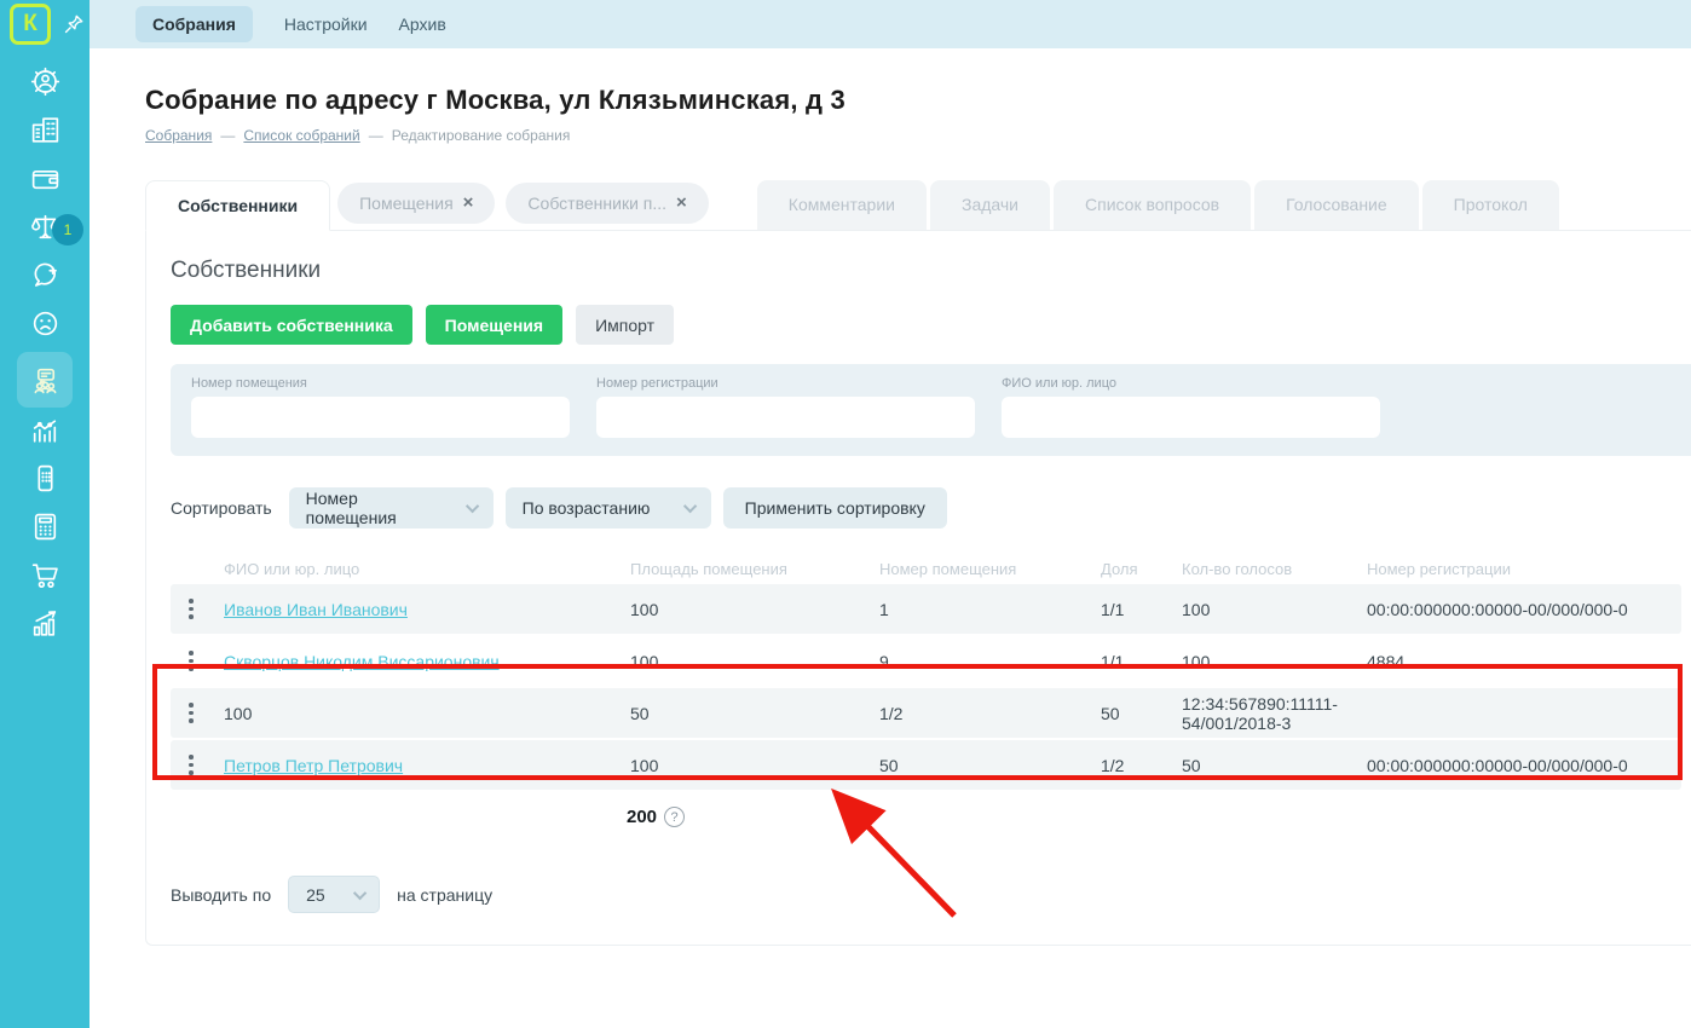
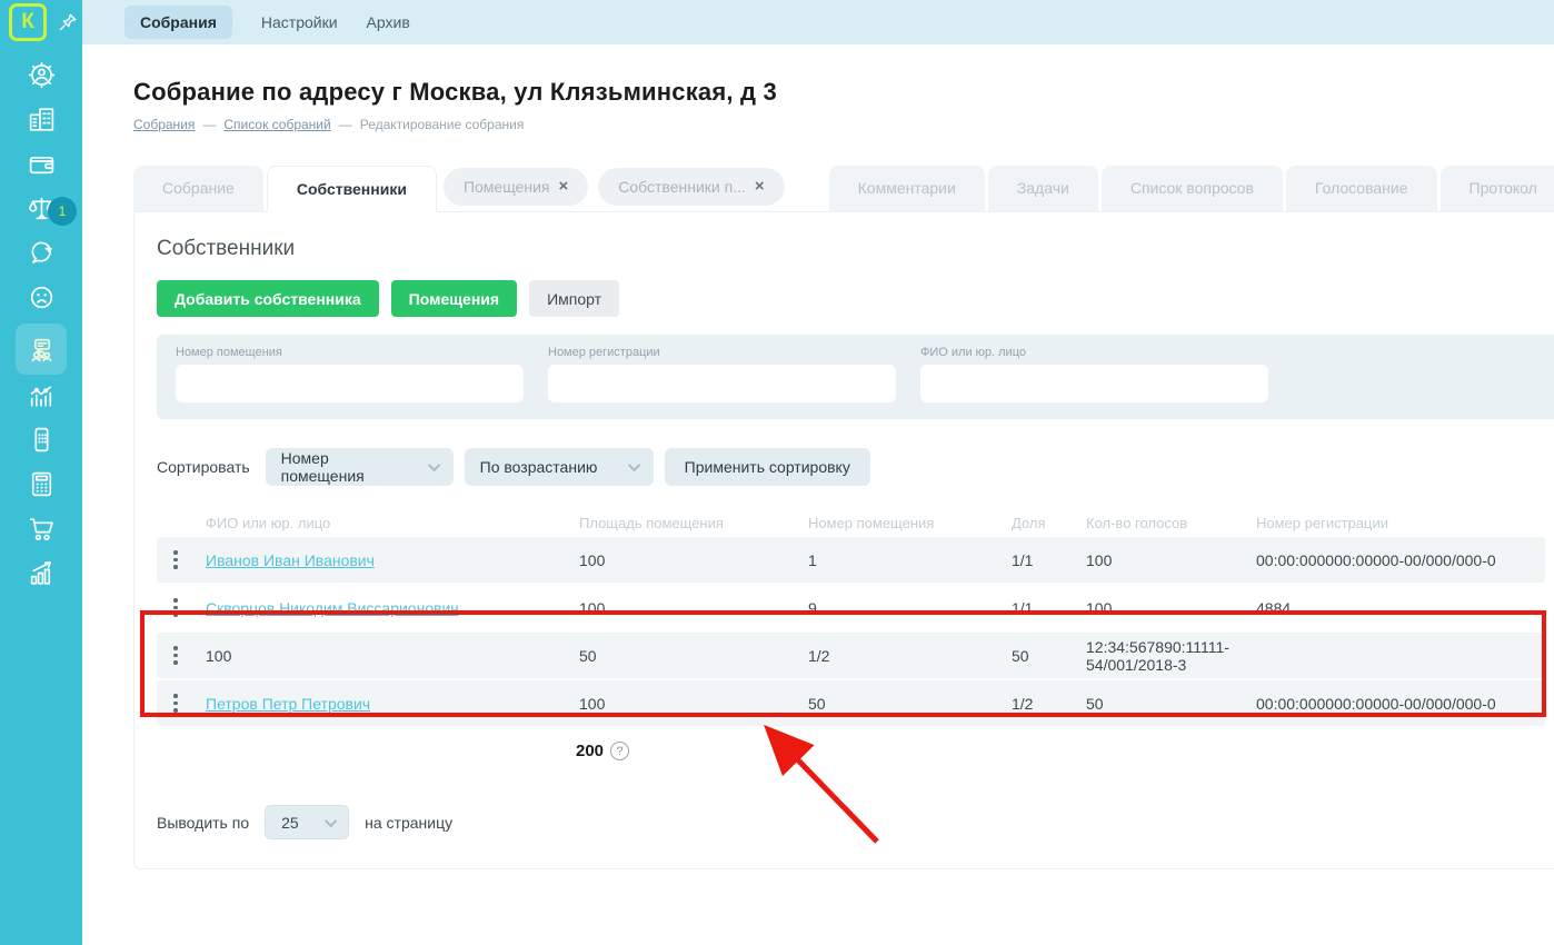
  К
  1
  Собрания
  Настройки
  Архив
  Собрание по адресу г Москва, ул Клязьминская, д 3
  Собрания
  —
  Список собраний
  —
  Редактирование собрания
+ Собрание
  Собственники
  Помещения
  ×
  Собственники п...
  ×
  Комментарии
  Задачи
  Список вопросов
  Голосование
  Протокол
  Собственники
  Добавить собственника
  Помещения
  Импорт
  Номер помещения
  Номер регистрации
  ФИО или юр. лицо
  Сортировать
  Номер помещения
  По возрастанию
  Применить сортировку
  ФИО или юр. лицо
  Площадь помещения
  Номер помещения
  Доля
  Кол-во голосов
  Номер регистрации
  Иванов Иван Иванович
  100
  1
  1/1
  100
  00:00:000000:00000-00/000/000-0
  Скворцов Никодим Виссарионович
  100
  9
  1/1
  100
  4884
  100
  50
  1/2
  50
  12:34:567890:11111-54/001/2018-3
  Петров Петр Петрович
  100
  50
  1/2
  50
  00:00:000000:00000-00/000/000-0
  200
  ?
  Выводить по
  25
  на страницу
